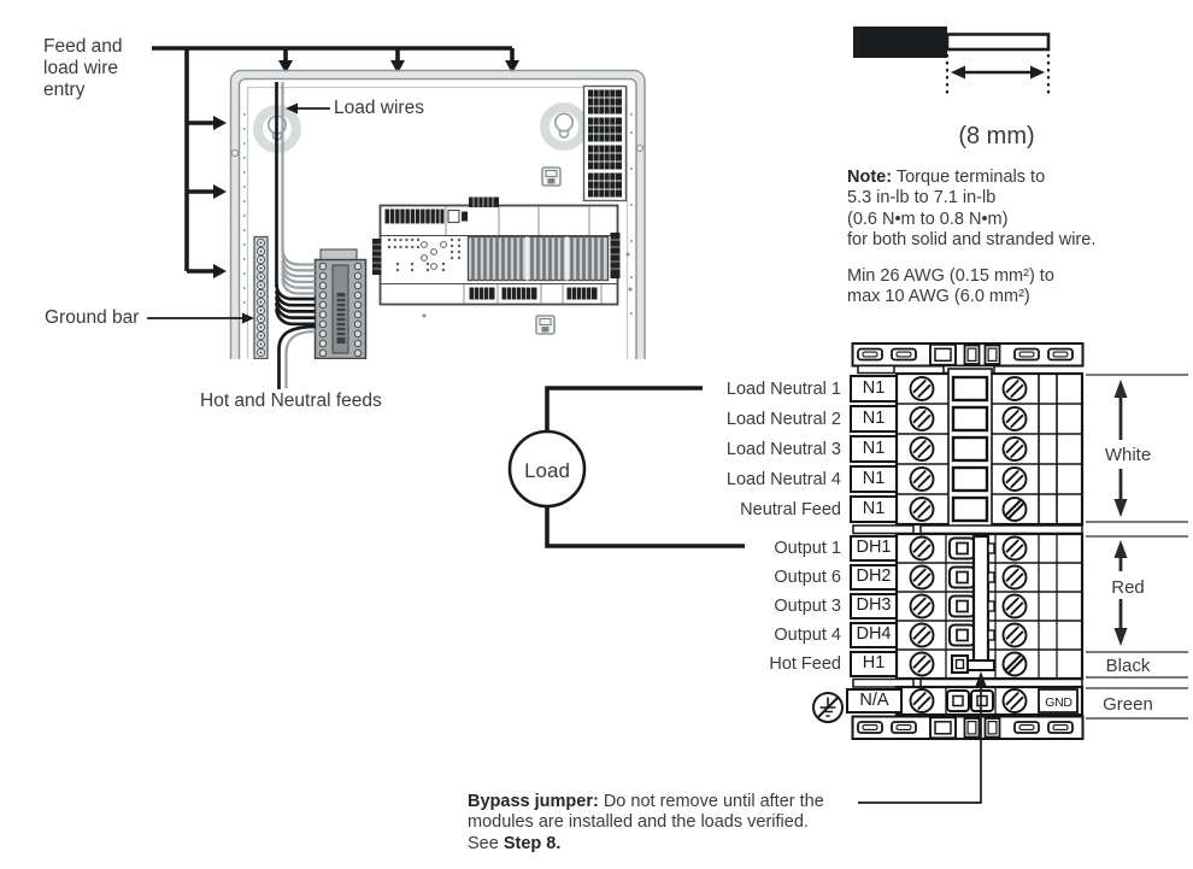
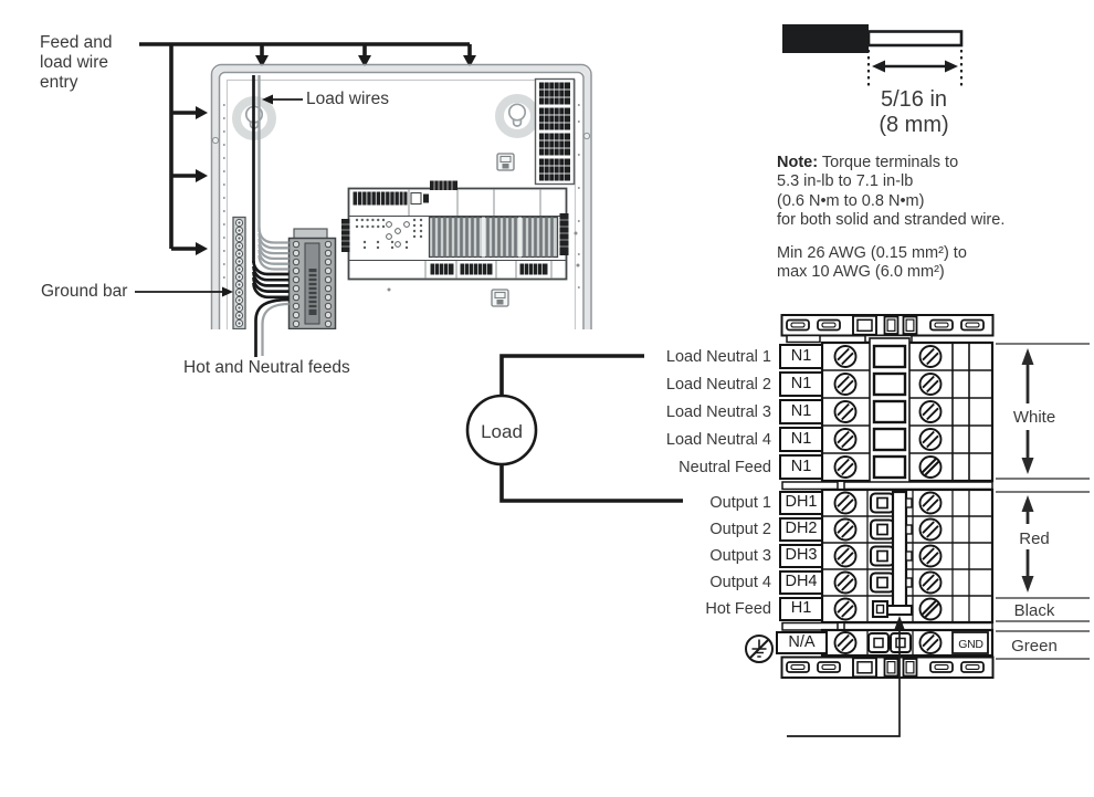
  Feed and
  load wire
  entry
  Load wires
  Ground bar
  Hot and Neutral feeds
+ 5/16 in
  (8 mm)
  Note: Torque terminals to
  5.3 in-lb to 7.1 in-lb
  (0.6 N•m to 0.8 N•m)
  for both solid and stranded wire.
  Min 26 AWG (0.15 mm²) to
  max 10 AWG (6.0 mm²)
  Load
  Load Neutral 1
  Load Neutral 2
  Load Neutral 3
  Load Neutral 4
  Neutral Feed
  Output 1
- Output 6
+ Output 2
  Output 3
  Output 4
  Hot Feed
  N1
  N1
  N1
  N1
  N1
  DH1
  DH2
  DH3
  DH4
  H1
  N/A
  GND
  White
  Red
  Black
  Green
- Bypass jumper: Do not remove until after the
- modules are installed and the loads verified.
- See Step 8.
